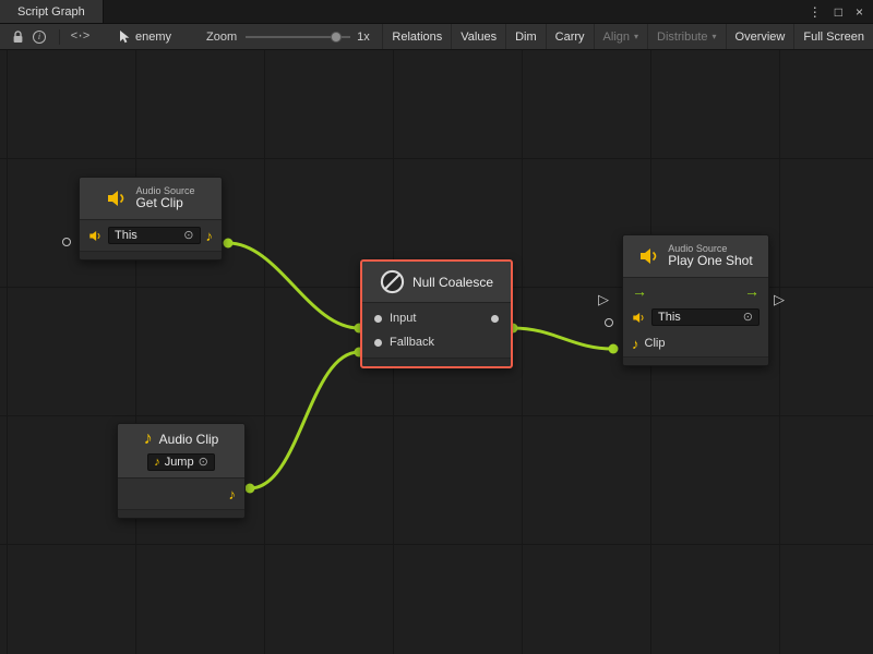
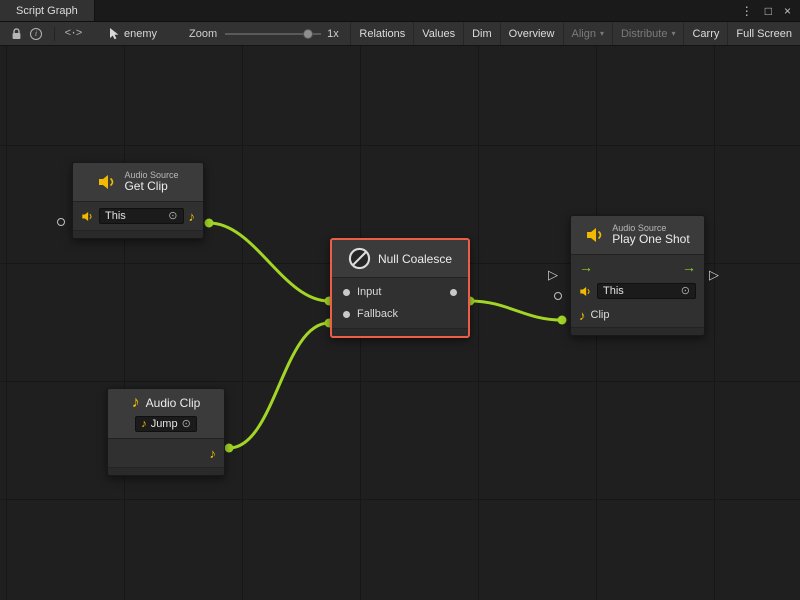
  Script Graph
  ⋮
  □
  ×
  i
  <·>
  enemy
  Zoom
  1x
  Relations
  Values
  Dim
- Carry
+ Overview
  Align
  ▾
  Distribute
  ▾
- Overview
+ Carry
  Full Screen
  Audio Source
  Get Clip
  This
  ⊙
  ♪
  ♪
  Audio Clip
  ♪
  Jump
  ⊙
  ♪
  Null Coalesce
  Input
  Fallback
  Audio Source
  Play One Shot
  →
  →
  This
  ⊙
  ♪
  Clip
  ▷
  ▷
